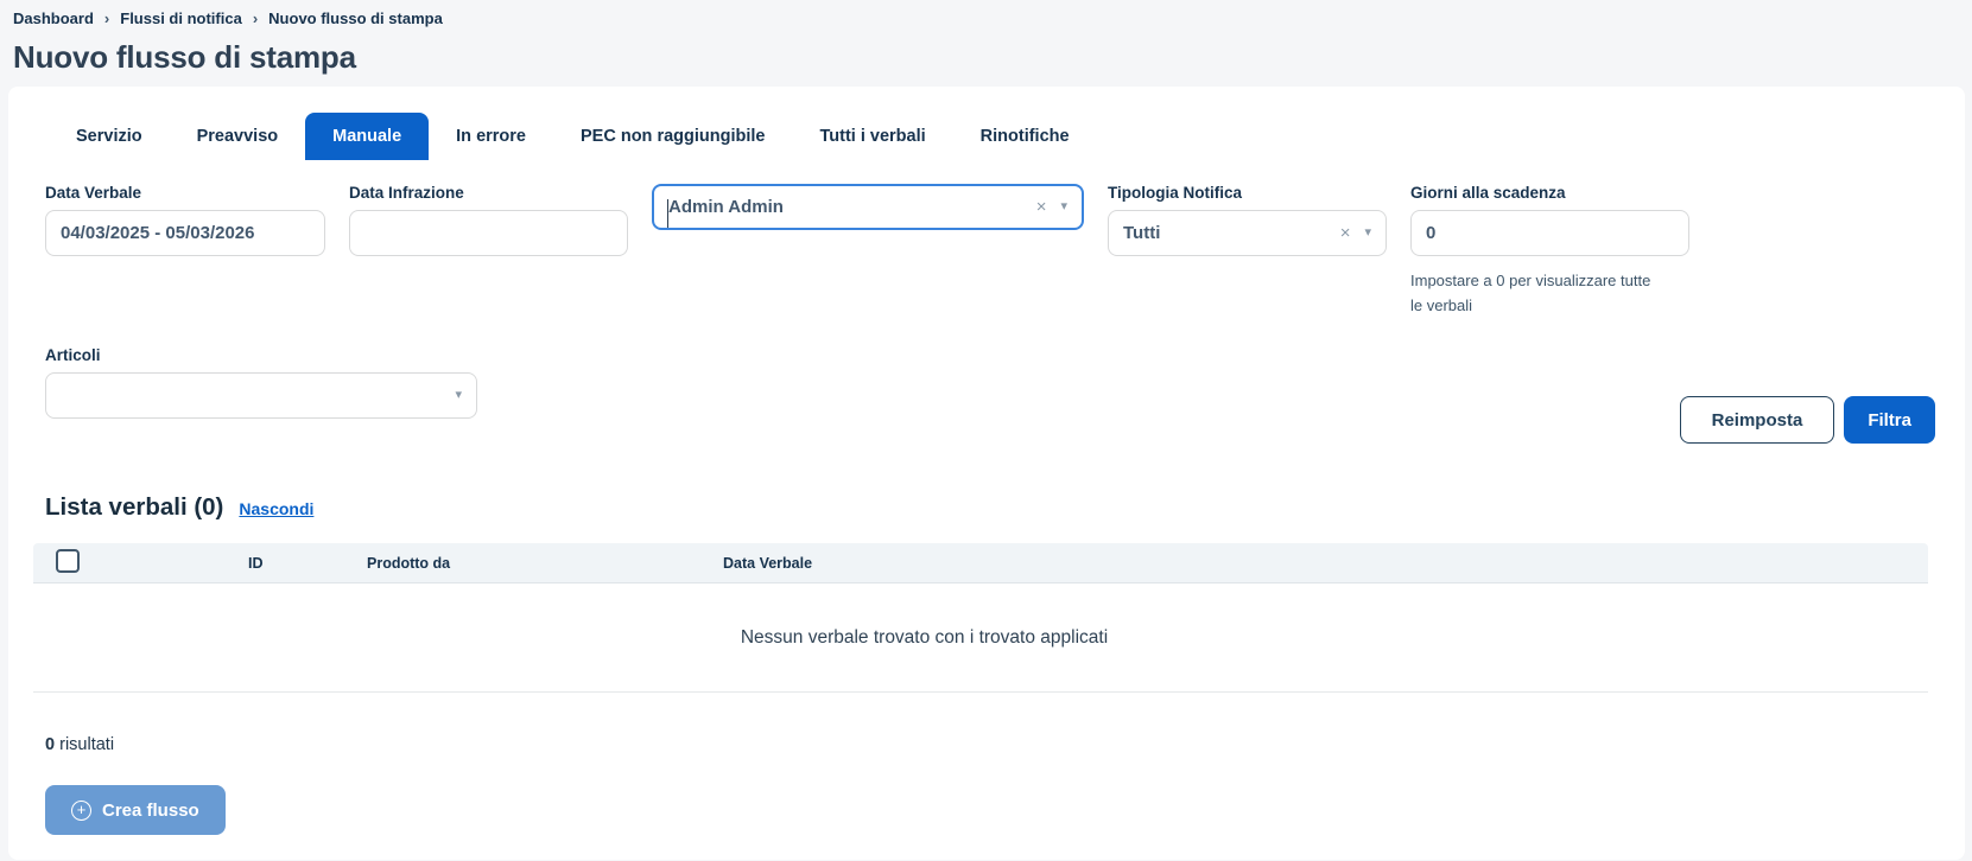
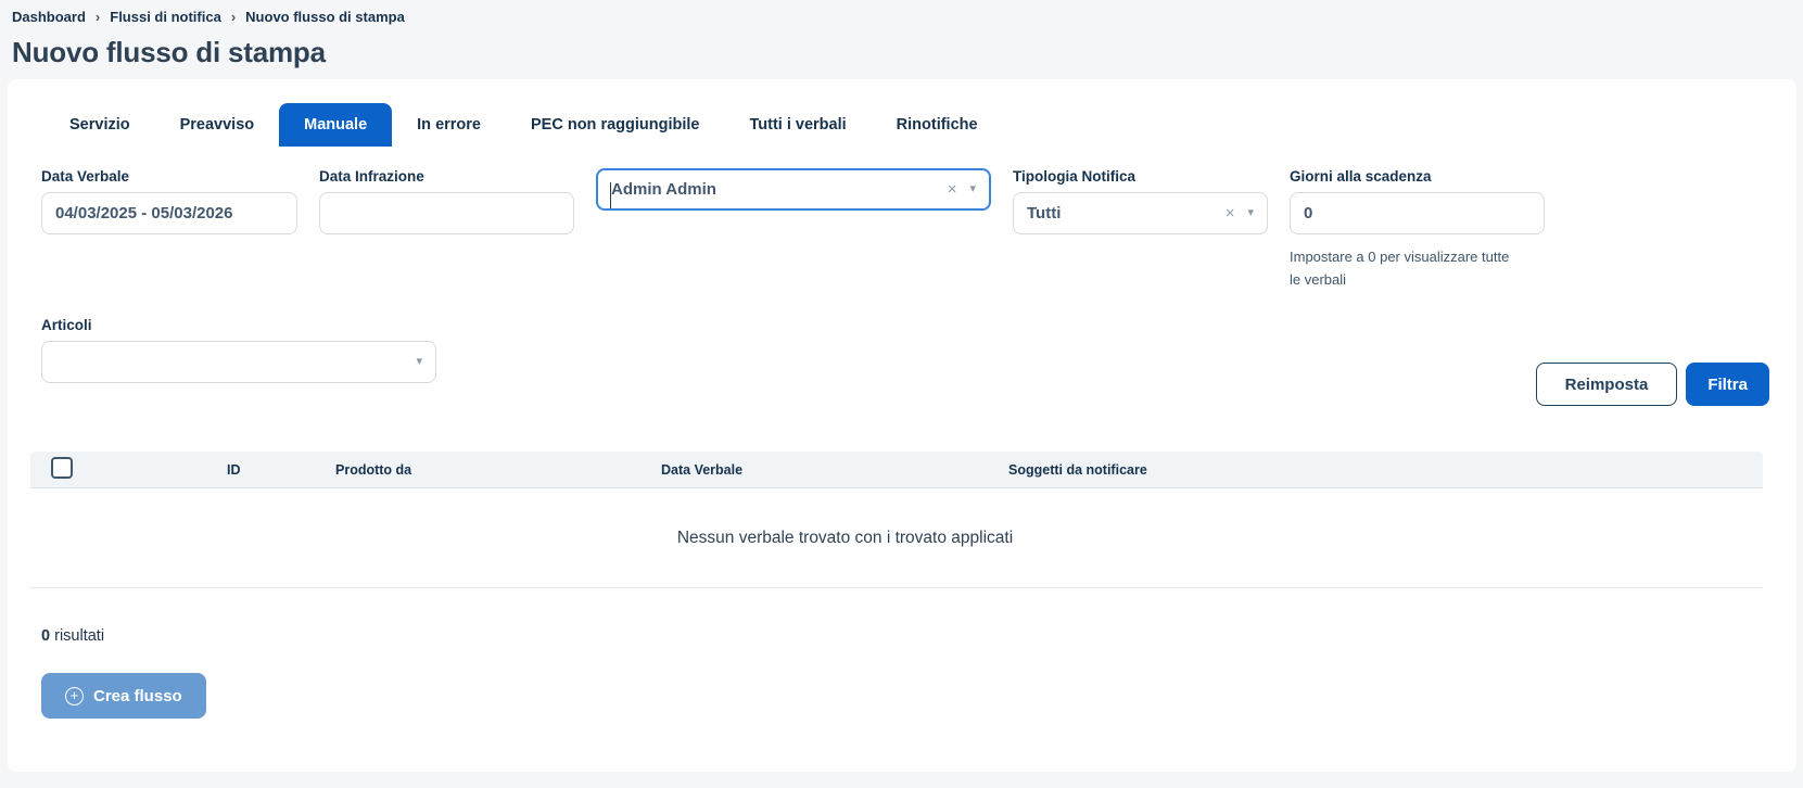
  Dashboard
  ›
  Flussi di notifica
  ›
  Nuovo flusso di stampa
  Nuovo flusso di stampa
  Servizio
  Preavviso
  Manuale
  In errore
  PEC non raggiungibile
  Tutti i verbali
  Rinotifiche
  Data Verbale
  04/03/2025 - 05/03/2026
  Data Infrazione
  Admin Admin
  ×
  ▾
  Tipologia Notifica
  Tutti
  ×
  ▾
  Giorni alla scadenza
  0
  Impostare a 0 per visualizzare tutte le verbali
  Articoli
  ▾
  Reimposta
  Filtra
- Lista verbali (0)
- Nascondi
  ID
  Prodotto da
  Data Verbale
+ Soggetti da notificare
  Nessun verbale trovato con i trovato applicati
  0 risultati
  +
  Crea flusso
